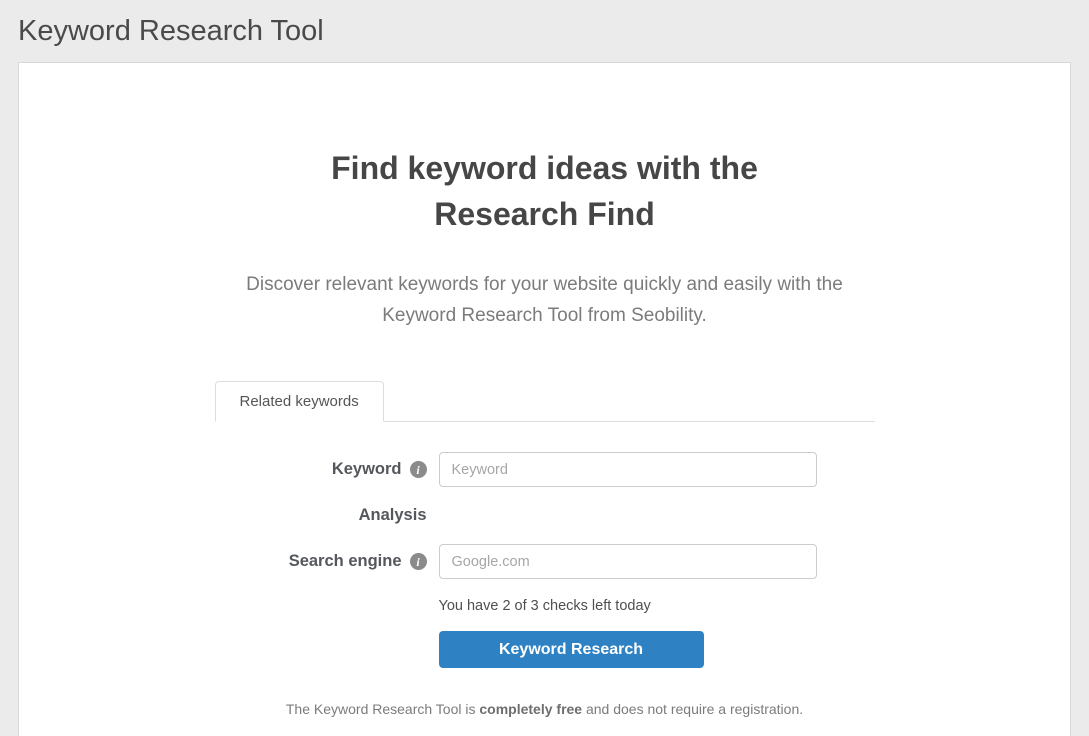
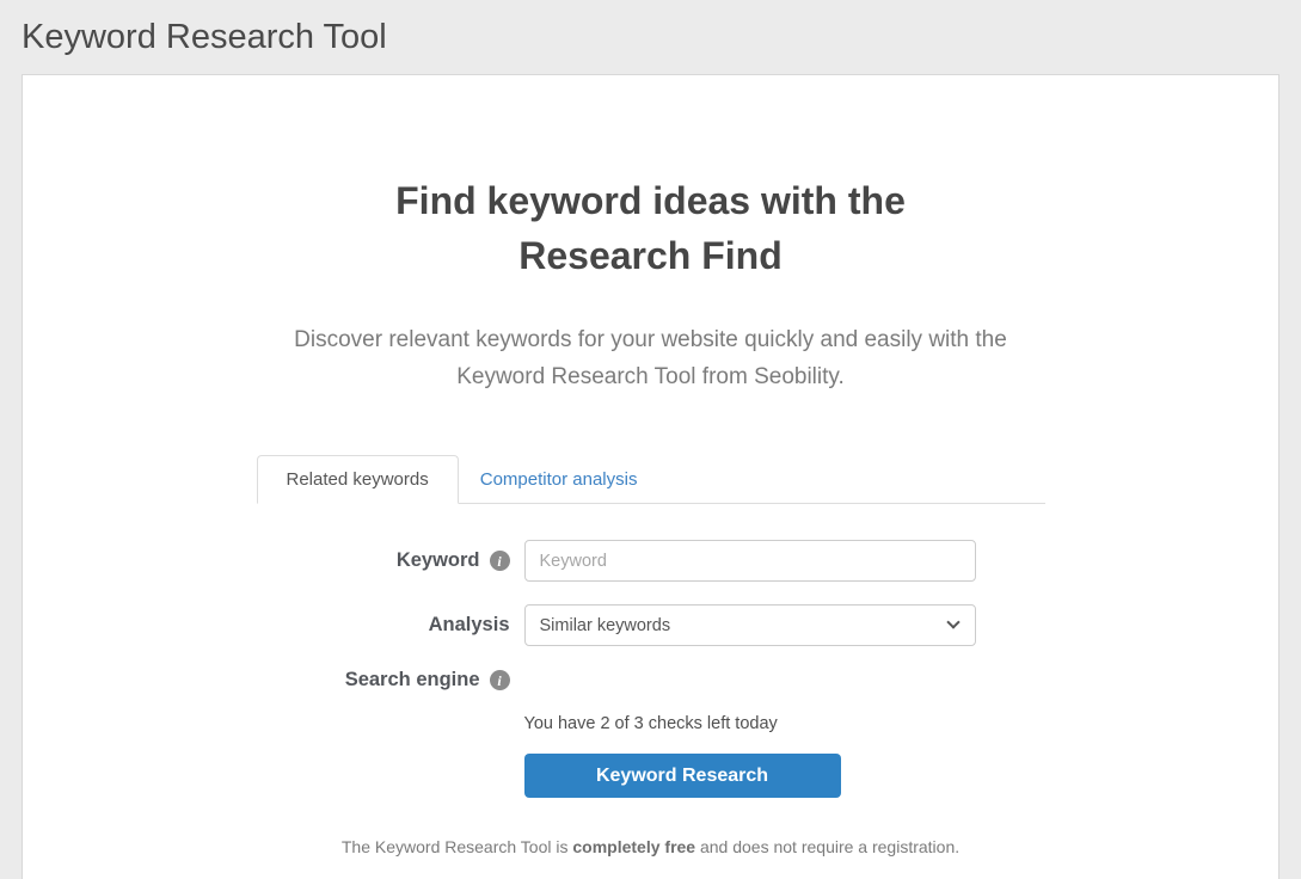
  Keyword Research Tool
  Find keyword ideas with the Research Find
  Discover relevant keywords for your website quickly and easily with the Keyword Research Tool from Seobility.
  Related keywords
+ Competitor analysis
  Keyword
  i
  Keyword
  Analysis
+ Similar keywords
  Search engine
  i
- Google.com
  You have 2 of 3 checks left today
  Keyword Research
  The Keyword Research Tool is completely free and does not require a registration.
